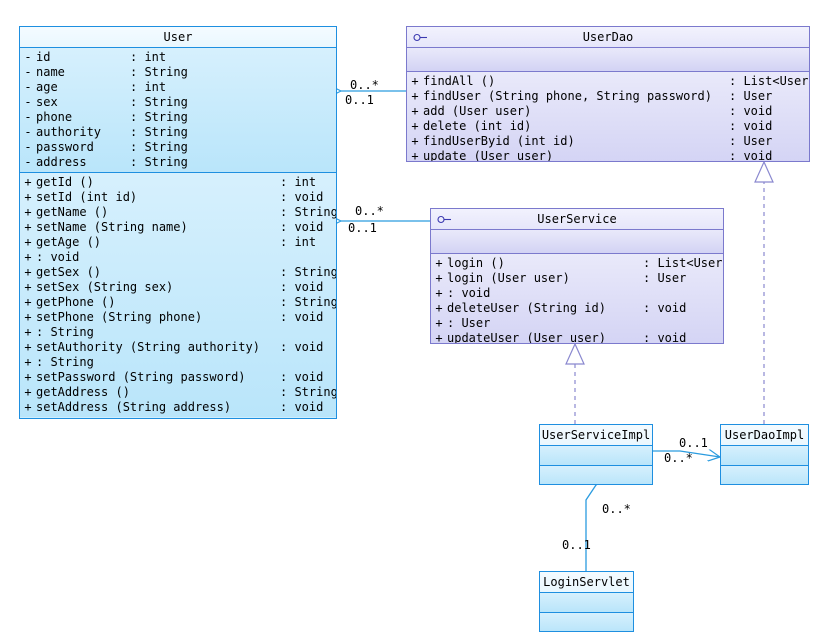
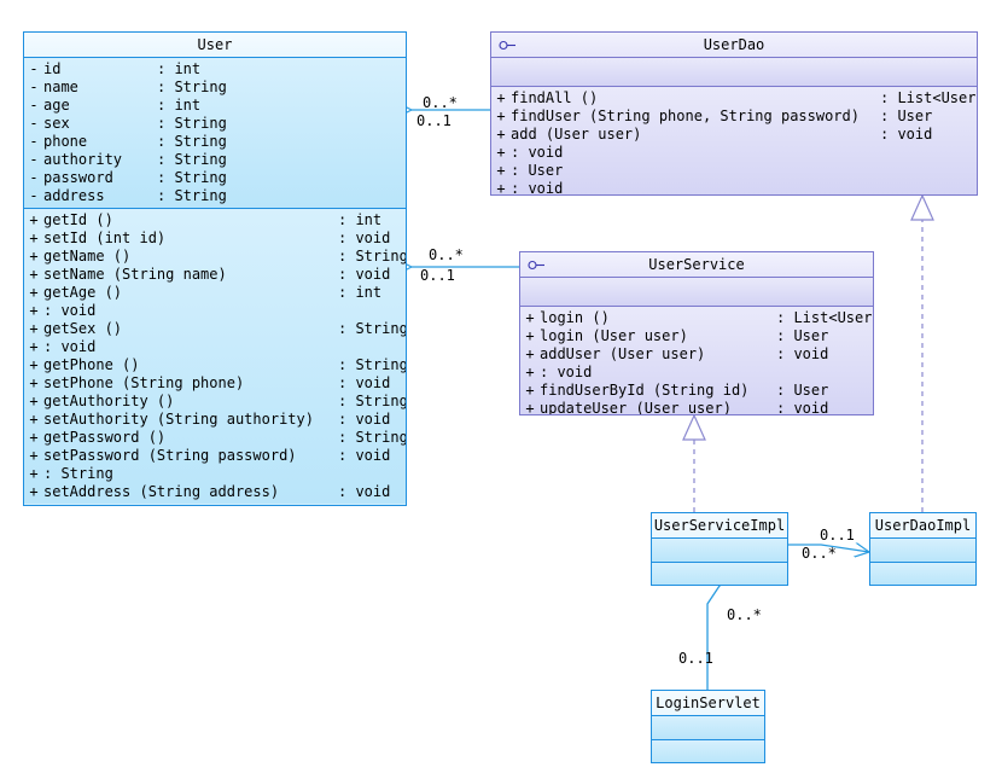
  0..*
  0..1
  0..*
  0..1
  0..1
  0..*
  0..*
  0..1
  User
  -
  id
  int
  -
  name
  String
  -
  age
  int
  -
  sex
  String
  -
  phone
  String
  -
  authority
  String
  -
  password
  String
  -
  address
  String
  +
  getId ()
  int
  +
  setId (int id)
  void
  +
  getName ()
  String
  +
  setName (String name)
  void
  +
  getAge ()
  int
  +
  void
  +
  getSex ()
  String
  +
- setSex (String sex)
  void
  +
  getPhone ()
  String
  +
  setPhone (String phone)
  void
  +
+ getAuthority ()
  String
  +
  setAuthority (String authority)
  void
  +
+ getPassword ()
  String
  +
  setPassword (String password)
  void
  +
- getAddress ()
  String
  +
  setAddress (String address)
  void
  UserDao
  +
  findAll ()
  List<User
  +
  findUser (String phone, String password)
  User
  +
  add (User user)
  void
  +
- delete (int id)
  void
  +
- findUserByid (int id)
  User
  +
- update (User user)
  void
  UserService
  +
  login ()
  List<User
  +
  login (User user)
  User
  +
+ addUser (User user)
  void
  +
- deleteUser (String id)
  void
  +
+ findUserById (String id)
  User
  +
  updateUser (User user)
  void
  UserServiceImpl
  UserDaoImpl
  LoginServlet
